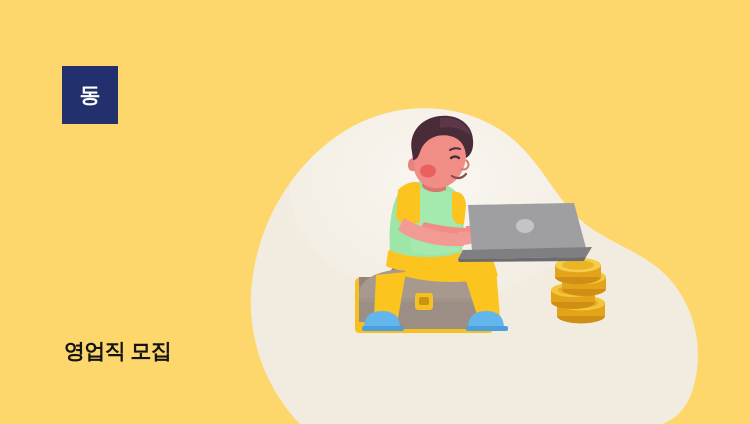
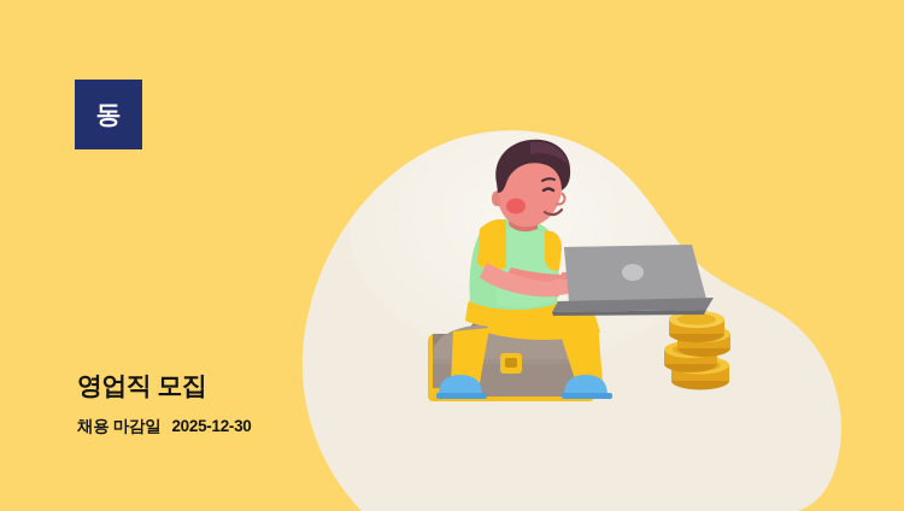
  동
  영업직 모집
+ 채용 마감일
+ 2025-12-30
